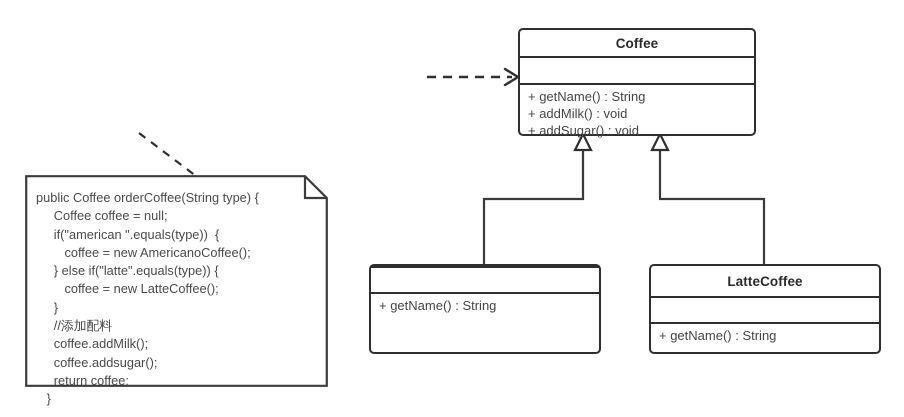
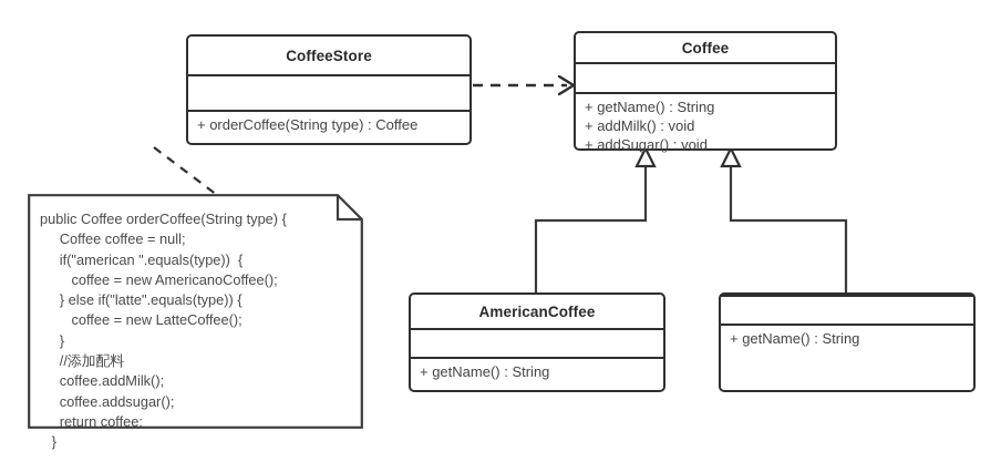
+ CoffeeStore
+ + orderCoffee(String type) : Coffee
  Coffee
  + getName() : String
  + addMilk() : void
  + addSugar() : void
+ AmericanCoffee
  + getName() : String
- LatteCoffee
  + getName() : String
  public Coffee orderCoffee(String type) {
  Coffee coffee = null;
  if("american ".equals(type)) {
  coffee = new AmericanoCoffee();
  } else if("latte".equals(type)) {
  coffee = new LatteCoffee();
  }
  //添加配料
  coffee.addMilk();
  coffee.addsugar();
  return coffee;
  }
